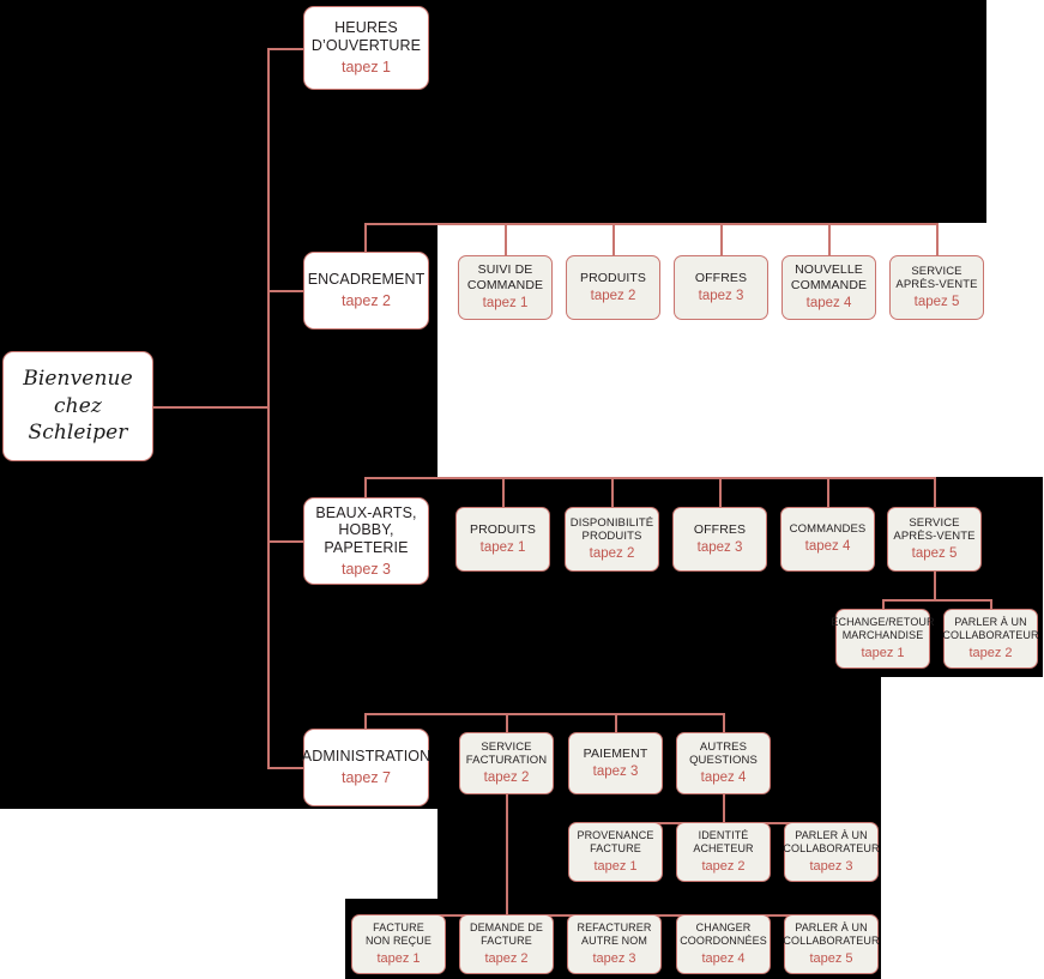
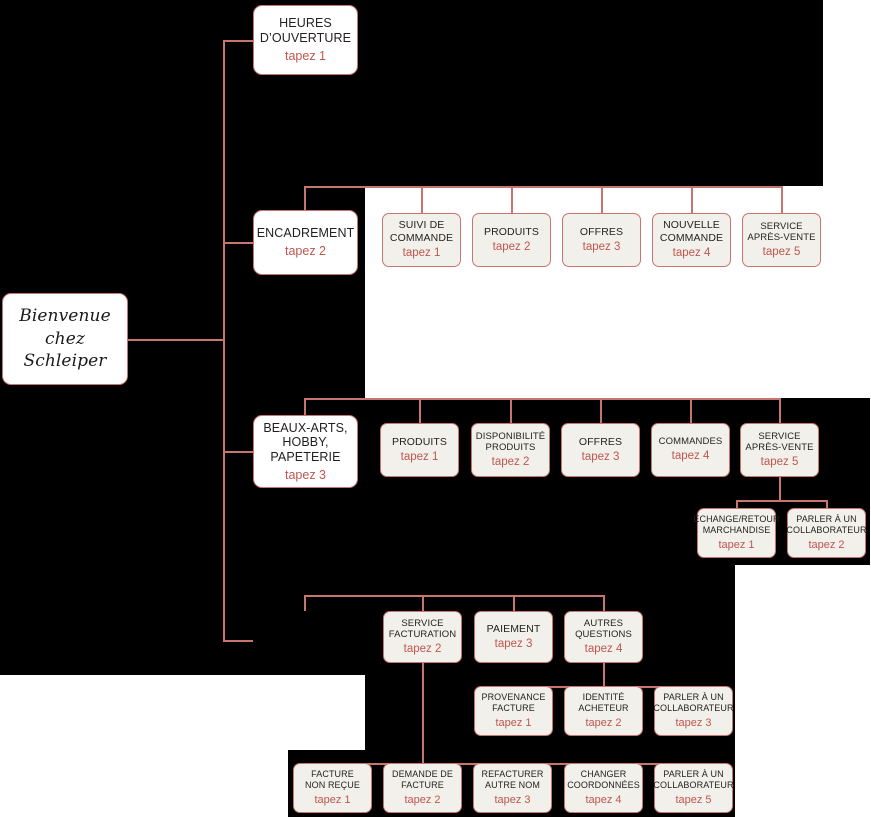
  Bienvenue
  chez
  Schleiper
  HEURES
  D’OUVERTURE
  tapez 1
  ENCADREMENT
  tapez 2
  SUIVI DE
  COMMANDE
  tapez 1
  PRODUITS
  tapez 2
  OFFRES
  tapez 3
  NOUVELLE
  COMMANDE
  tapez 4
  SERVICE
  APRÈS-VENTE
  tapez 5
  BEAUX-ARTS,
  HOBBY,
  PAPETERIE
  tapez 3
  PRODUITS
  tapez 1
  DISPONIBILITÉ
  PRODUITS
  tapez 2
  OFFRES
  tapez 3
  COMMANDES
  tapez 4
  SERVICE
  APRÈS-VENTE
  tapez 5
  ÉCHANGE/RETOUR
  MARCHANDISE
  tapez 1
  PARLER À UN
  COLLABORATEUR
  tapez 2
- ADMINISTRATION
- tapez 7
  SERVICE
  FACTURATION
  tapez 2
  PAIEMENT
  tapez 3
  AUTRES
  QUESTIONS
  tapez 4
  PROVENANCE
  FACTURE
  tapez 1
  IDENTITÉ
  ACHETEUR
  tapez 2
  PARLER À UN
  COLLABORATEUR
  tapez 3
  FACTURE
  NON REÇUE
  tapez 1
  DEMANDE DE
  FACTURE
  tapez 2
  REFACTURER
  AUTRE NOM
  tapez 3
  CHANGER
  COORDONNÉES
  tapez 4
  PARLER À UN
  COLLABORATEUR
  tapez 5
